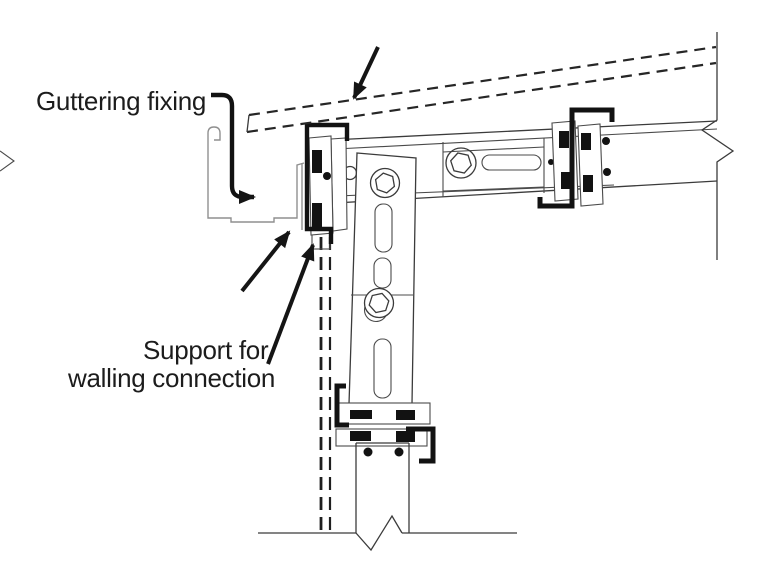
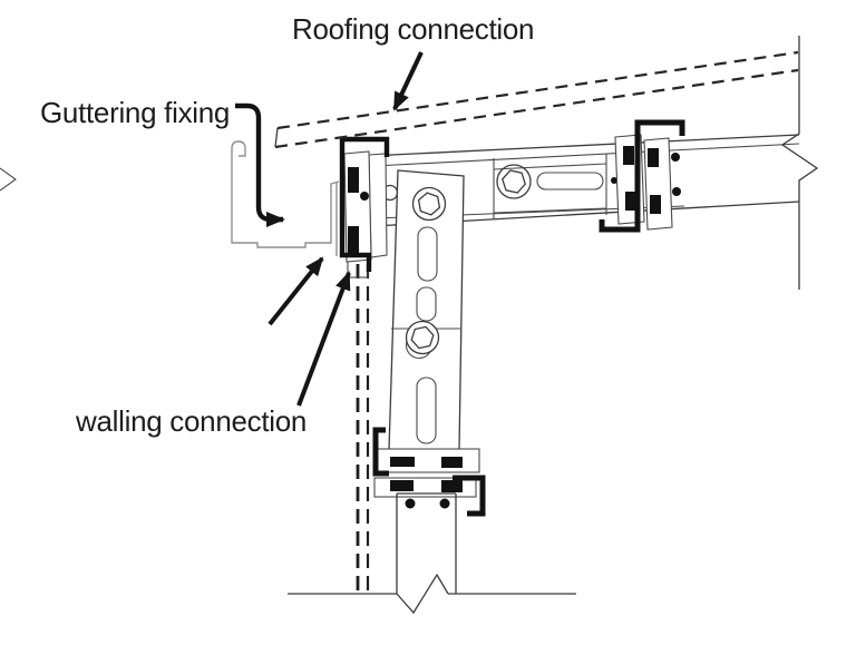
+ Roofing connection
  Guttering fixing
- Support for
  walling connection
